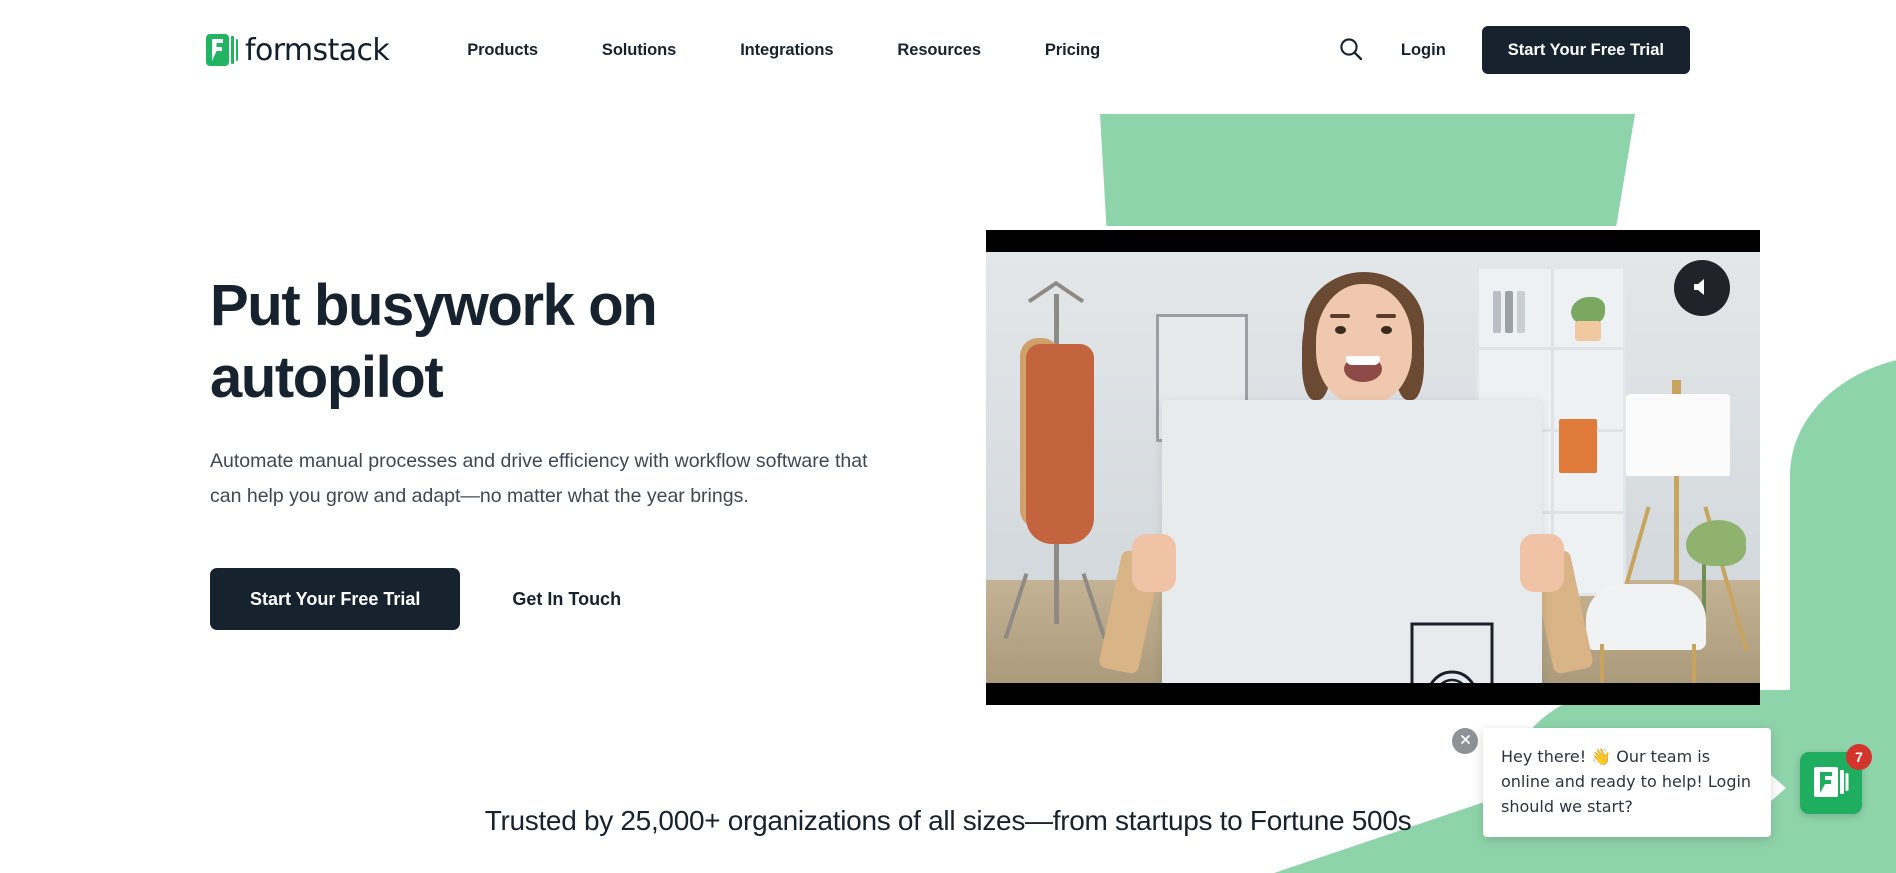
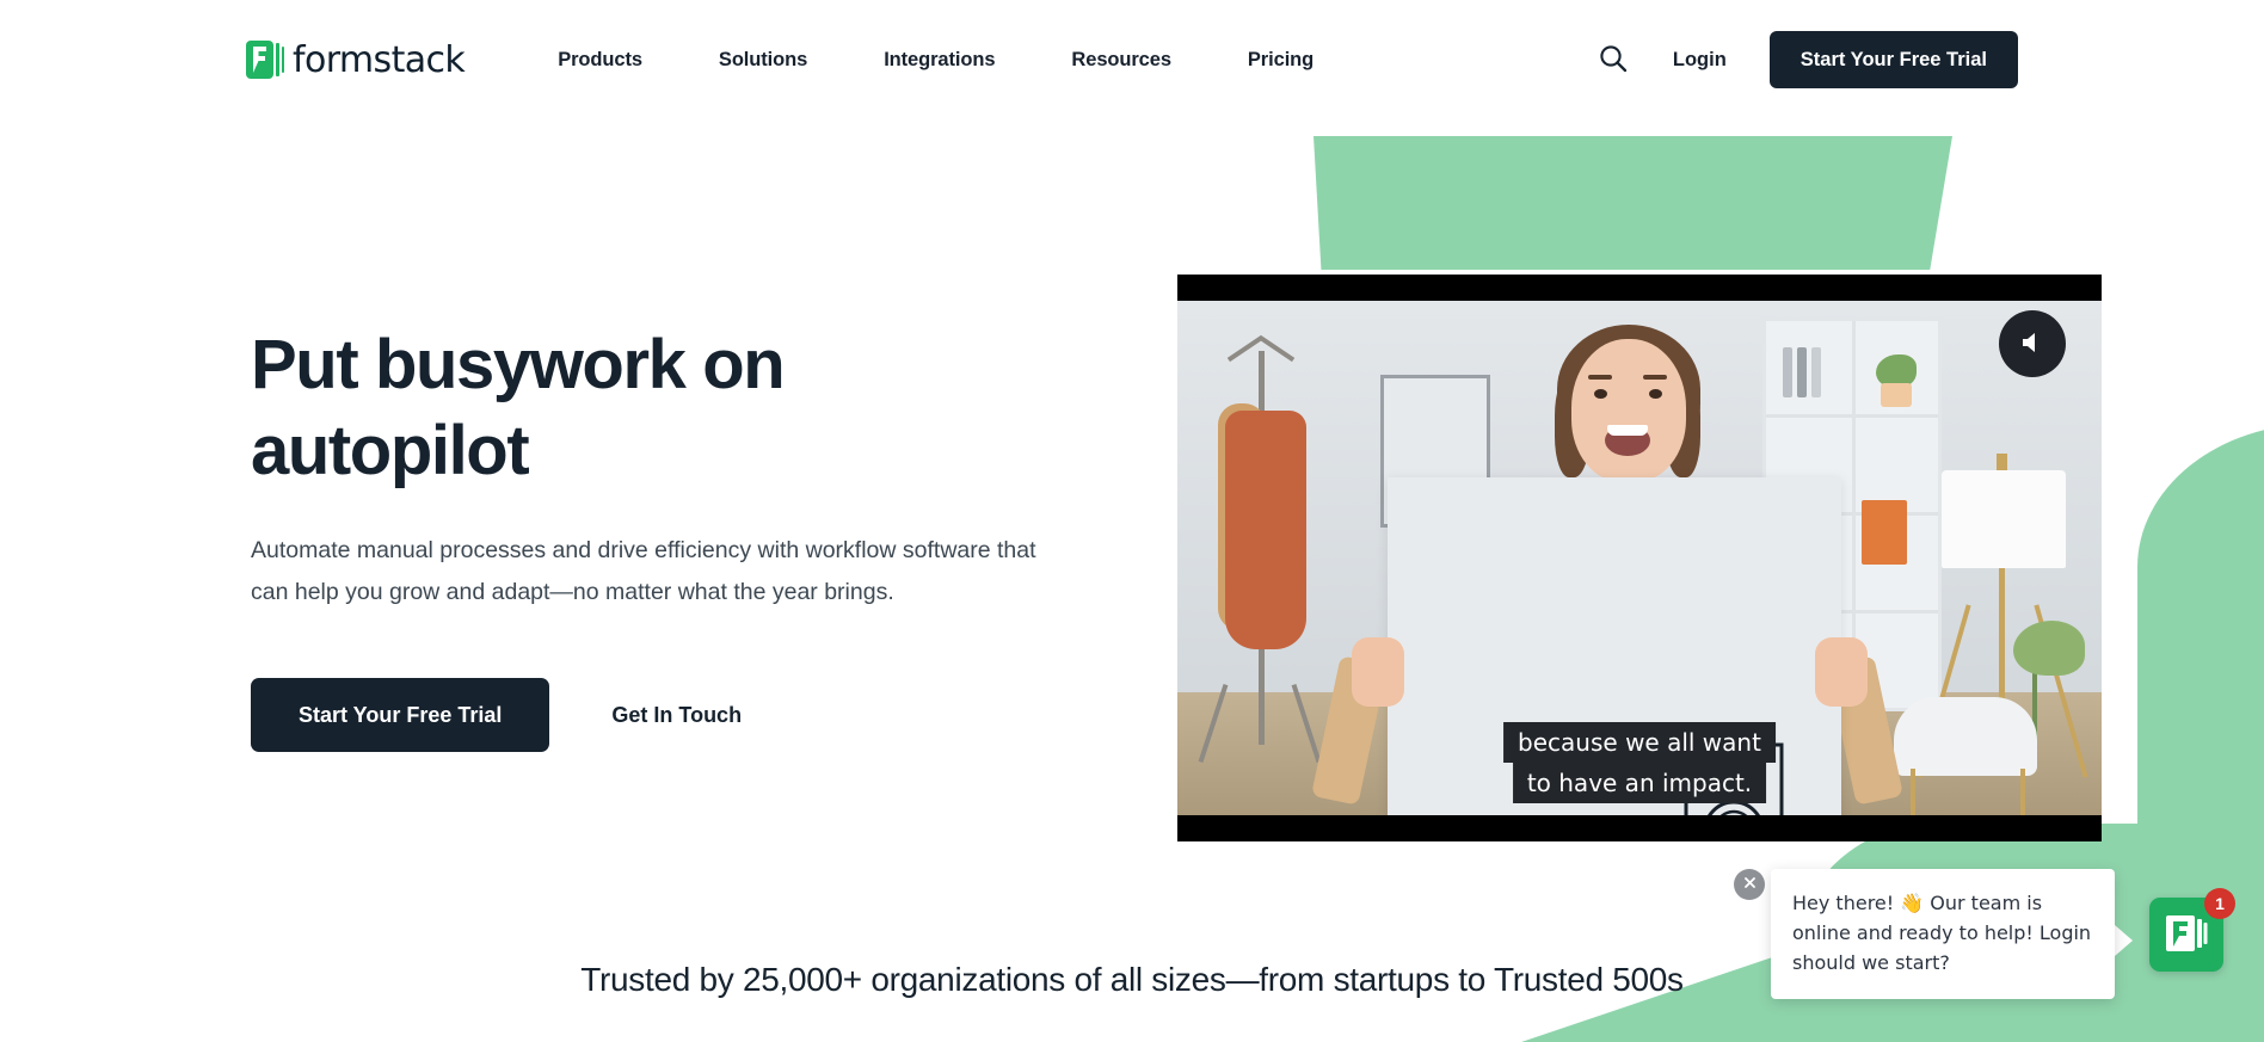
  formstack
  Products
  Solutions
  Integrations
  Resources
  Pricing
  Login
  Start Your Free Trial
  Put busywork on autopilot
  Automate manual processes and drive efficiency with workflow software that can help you grow and adapt—no matter what the year brings.
  Start Your Free Trial
  Get In Touch
+ because we all want
+ to have an impact.
- Trusted by 25,000+ organizations of all sizes—from startups to Fortune 500s
+ Trusted by 25,000+ organizations of all sizes—from startups to Trusted 500s
  Hey there! 👋 Our team is online and ready to help! Login should we start?
- 7
+ 1
